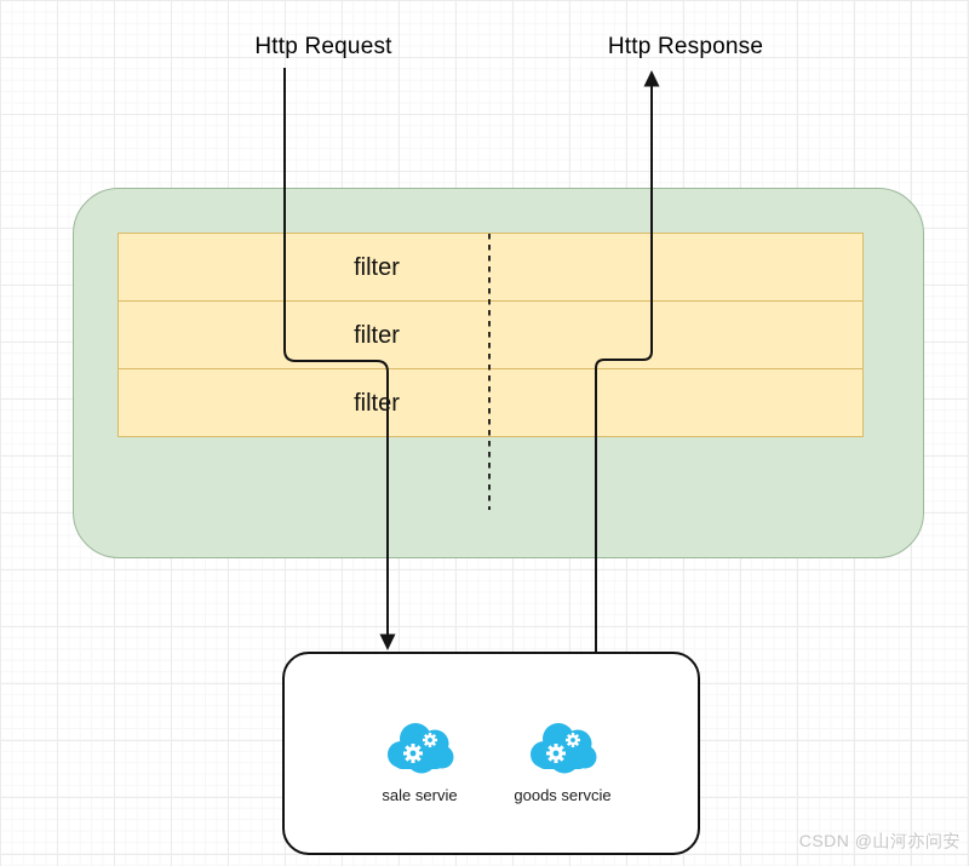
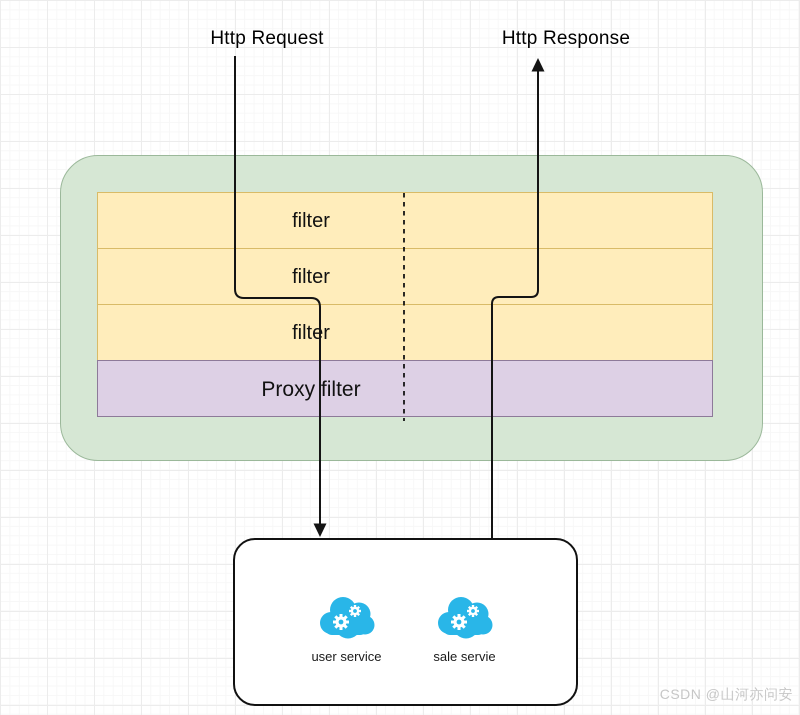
  Http Request
  Http Response
  filter
  filter
  filter
+ Proxy filter
+ user service
  sale servie
- goods servcie
  CSDN @山河亦问安
